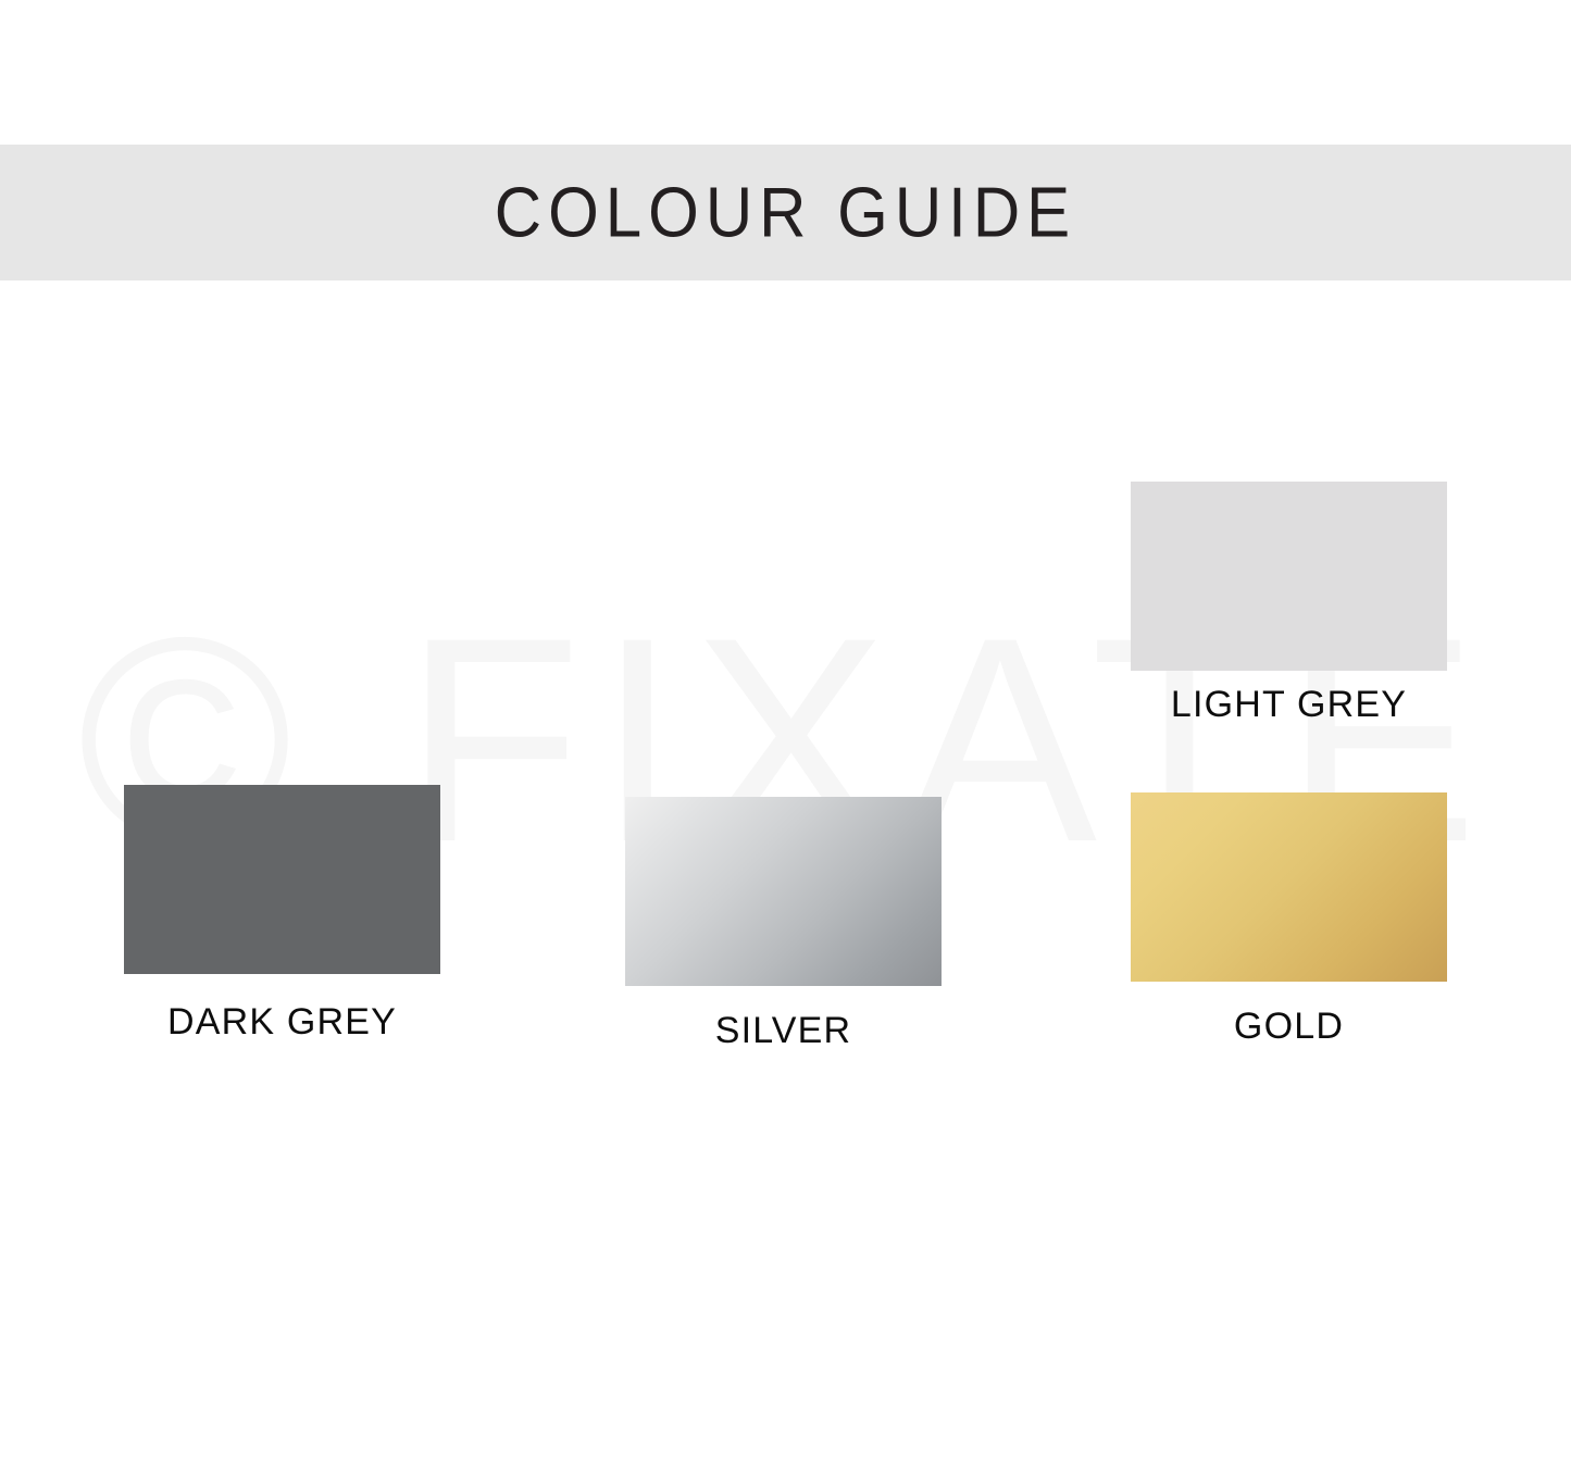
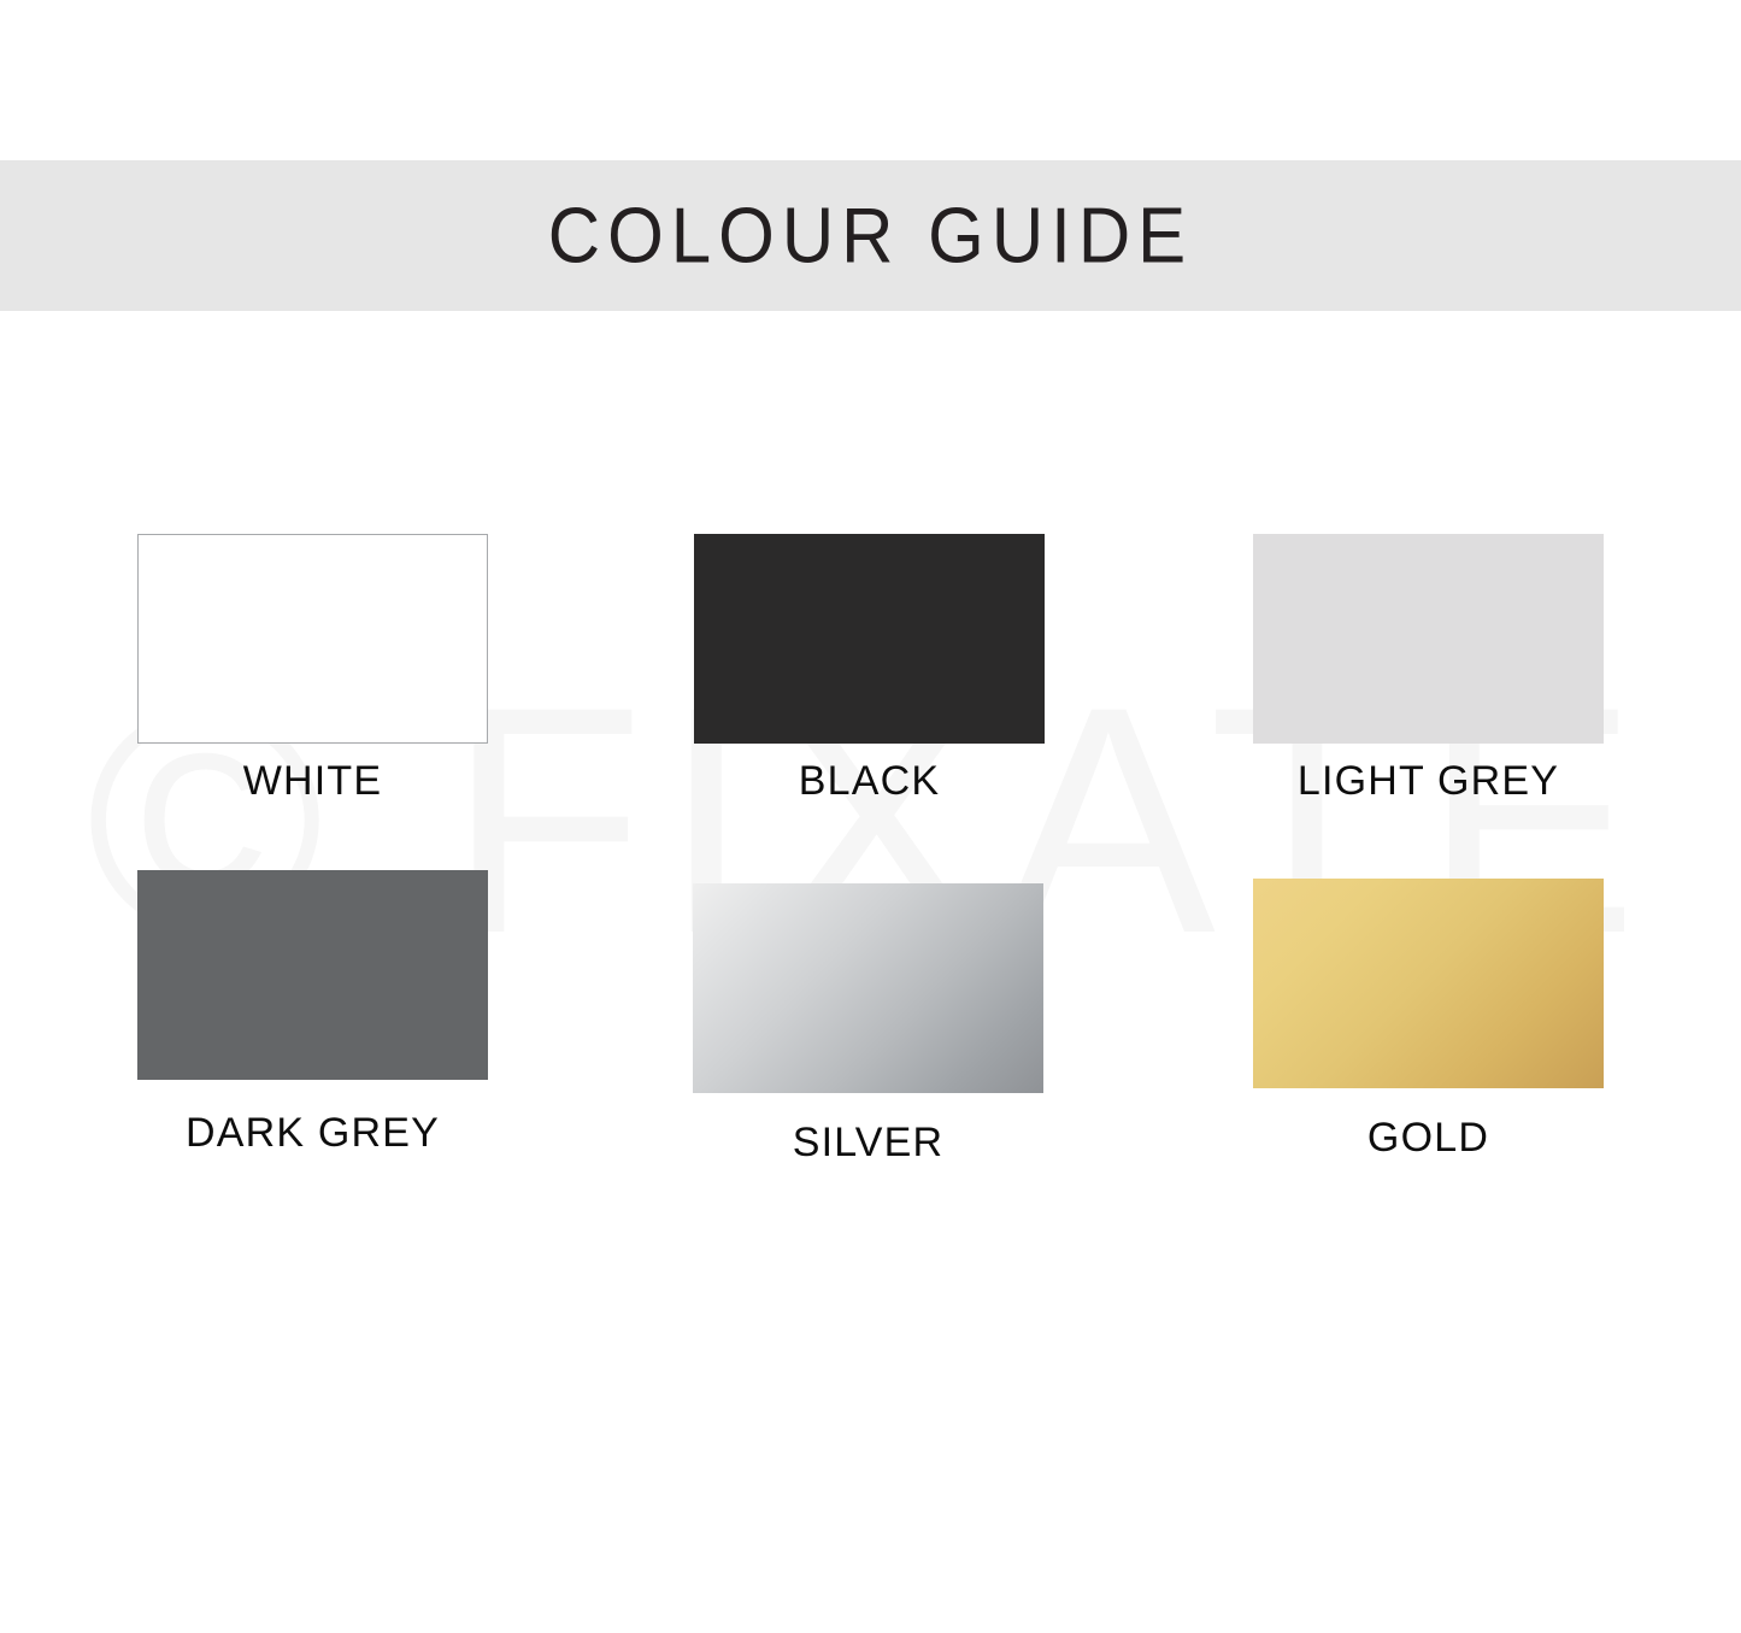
  © FIXATE
  COLOUR GUIDE
+ WHITE
+ BLACK
  LIGHT GREY
  DARK GREY
  SILVER
  GOLD
